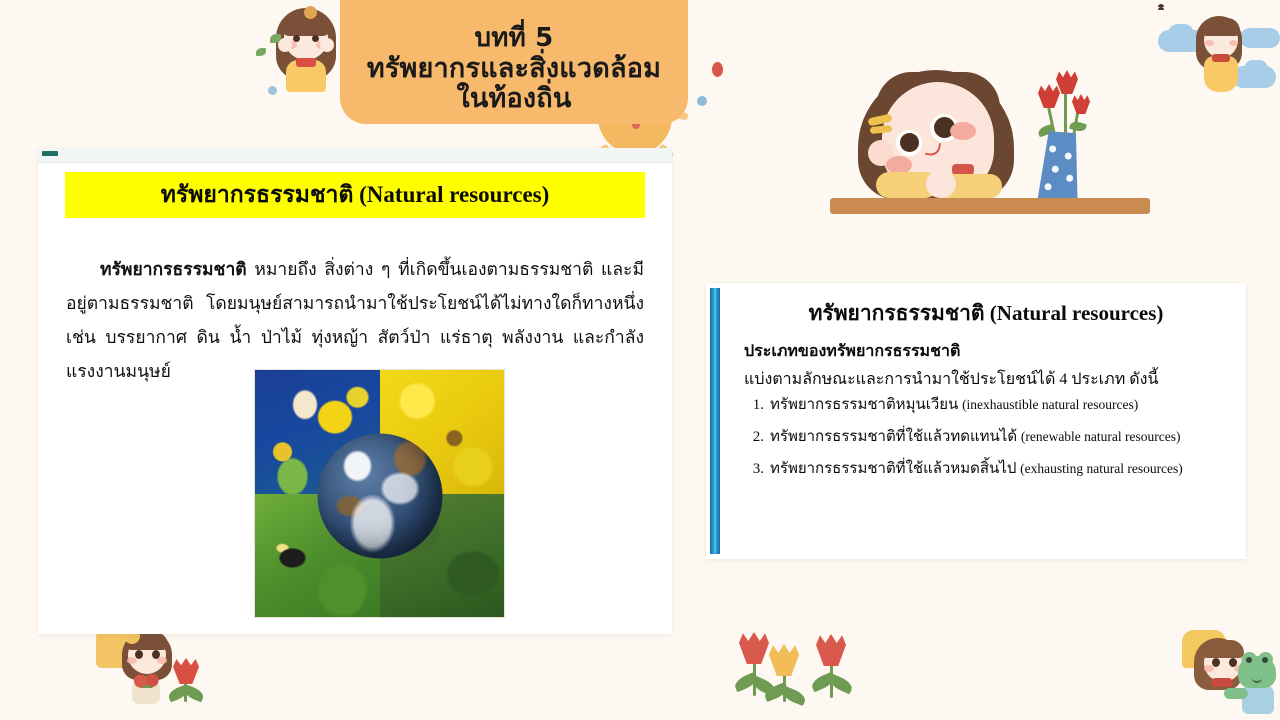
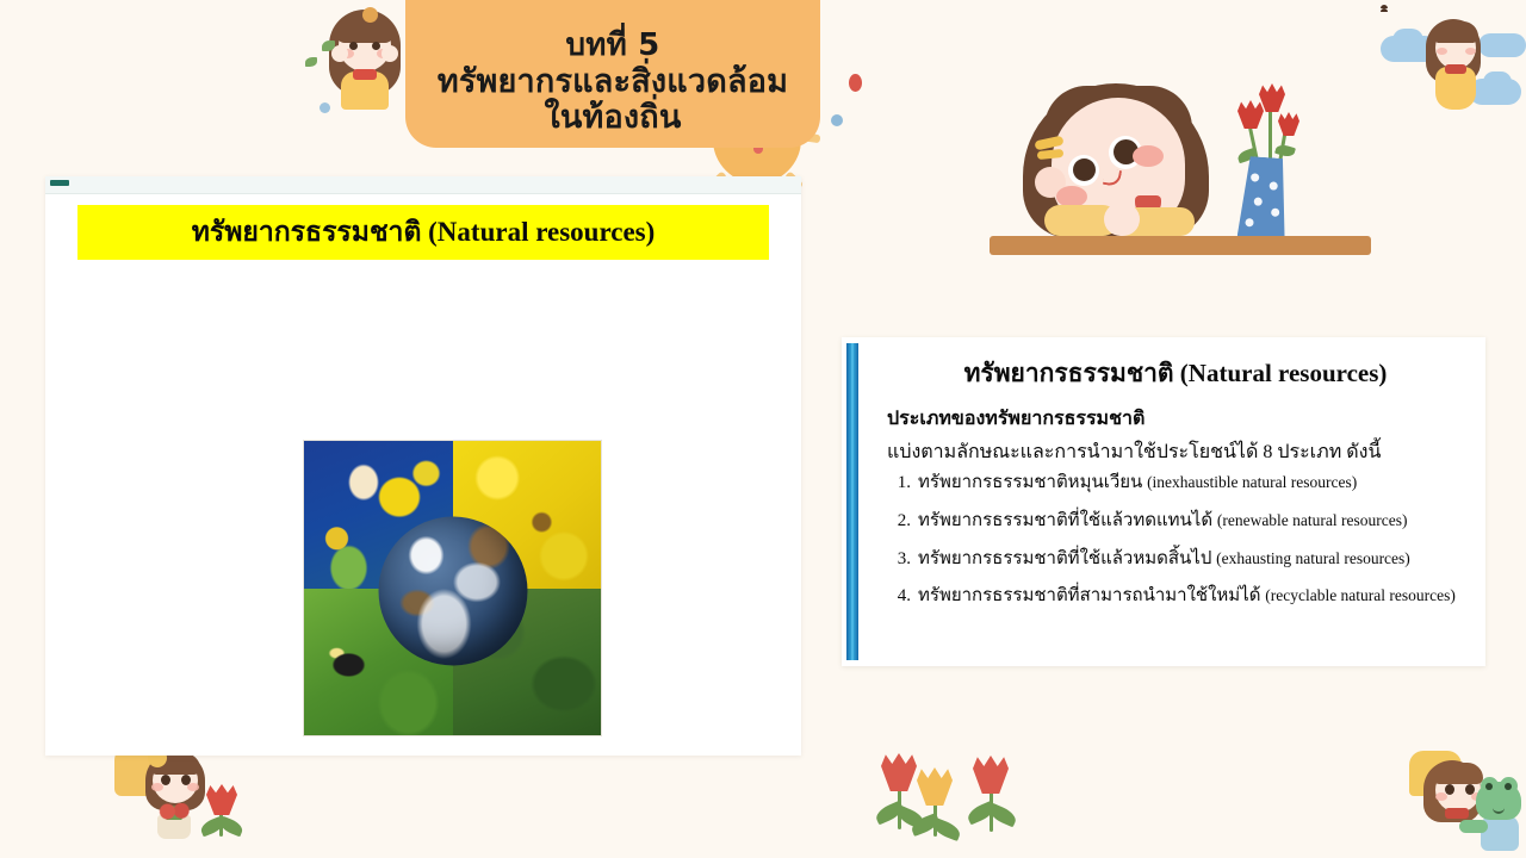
  ทรัพยากรธรรมชาติ (Natural resources)
- ทรัพยากรธรรมชาติ หมายถึง สิ่งต่าง ๆ ที่เกิดขึ้นเองตามธรรมชาติ และมีอยู่ตามธรรมชาติ โดยมนุษย์สามารถนำมาใช้ประโยชน์ได้ไม่ทางใดก็ทางหนึ่ง เช่น บรรยากาศ ดิน น้ำ ป่าไม้ ทุ่งหญ้า สัตว์ป่า แร่ธาตุ พลังงาน และกำลังแรงงานมนุษย์
  บทที่ 5
  ทรัพยากรและสิ่งแวดล้อม
  ในท้องถิ่น
  ทรัพยากรธรรมชาติ (Natural resources)
  ประเภทของทรัพยากรธรรมชาติ
- แบ่งตามลักษณะและการนำมาใช้ประโยชน์ได้ 4 ประเภท ดังนี้
+ แบ่งตามลักษณะและการนำมาใช้ประโยชน์ได้ 8 ประเภท ดังนี้
  1.
  ทรัพยากรธรรมชาติหมุนเวียน (inexhaustible natural resources)
  2.
  ทรัพยากรธรรมชาติที่ใช้แล้วทดแทนได้ (renewable natural resources)
  3.
  ทรัพยากรธรรมชาติที่ใช้แล้วหมดสิ้นไป (exhausting natural resources)
+ 4.
+ ทรัพยากรธรรมชาติที่สามารถนำมาใช้ใหม่ได้ (recyclable natural resources)
